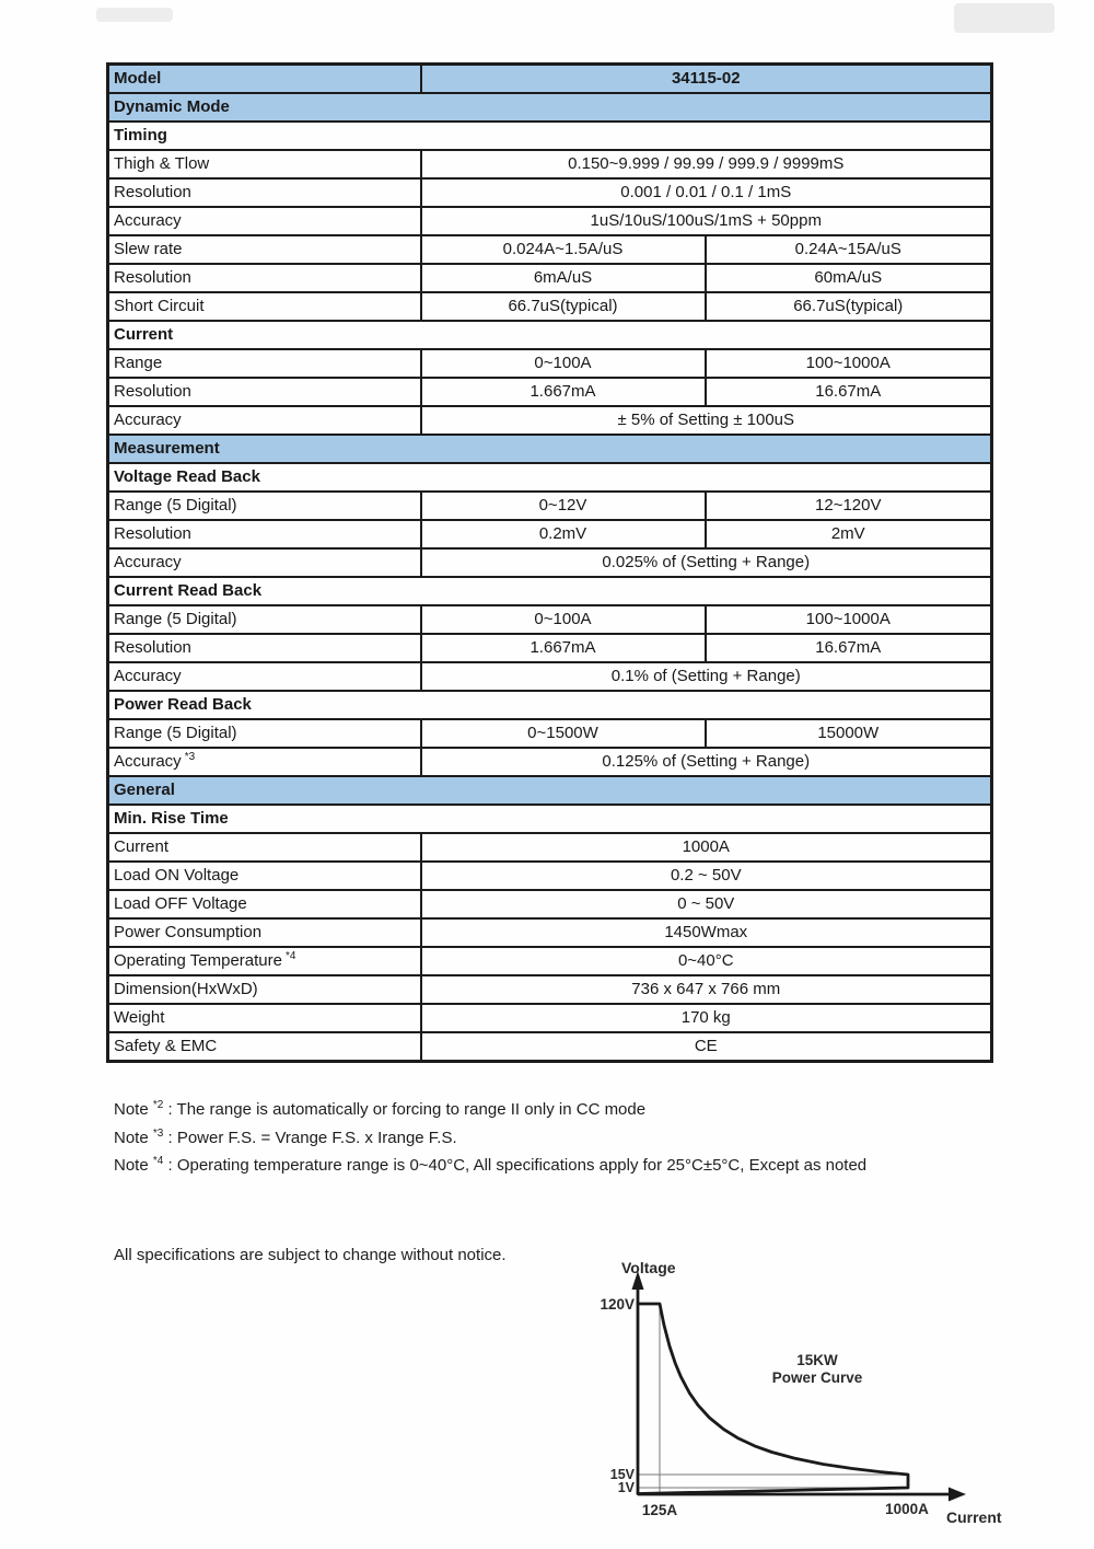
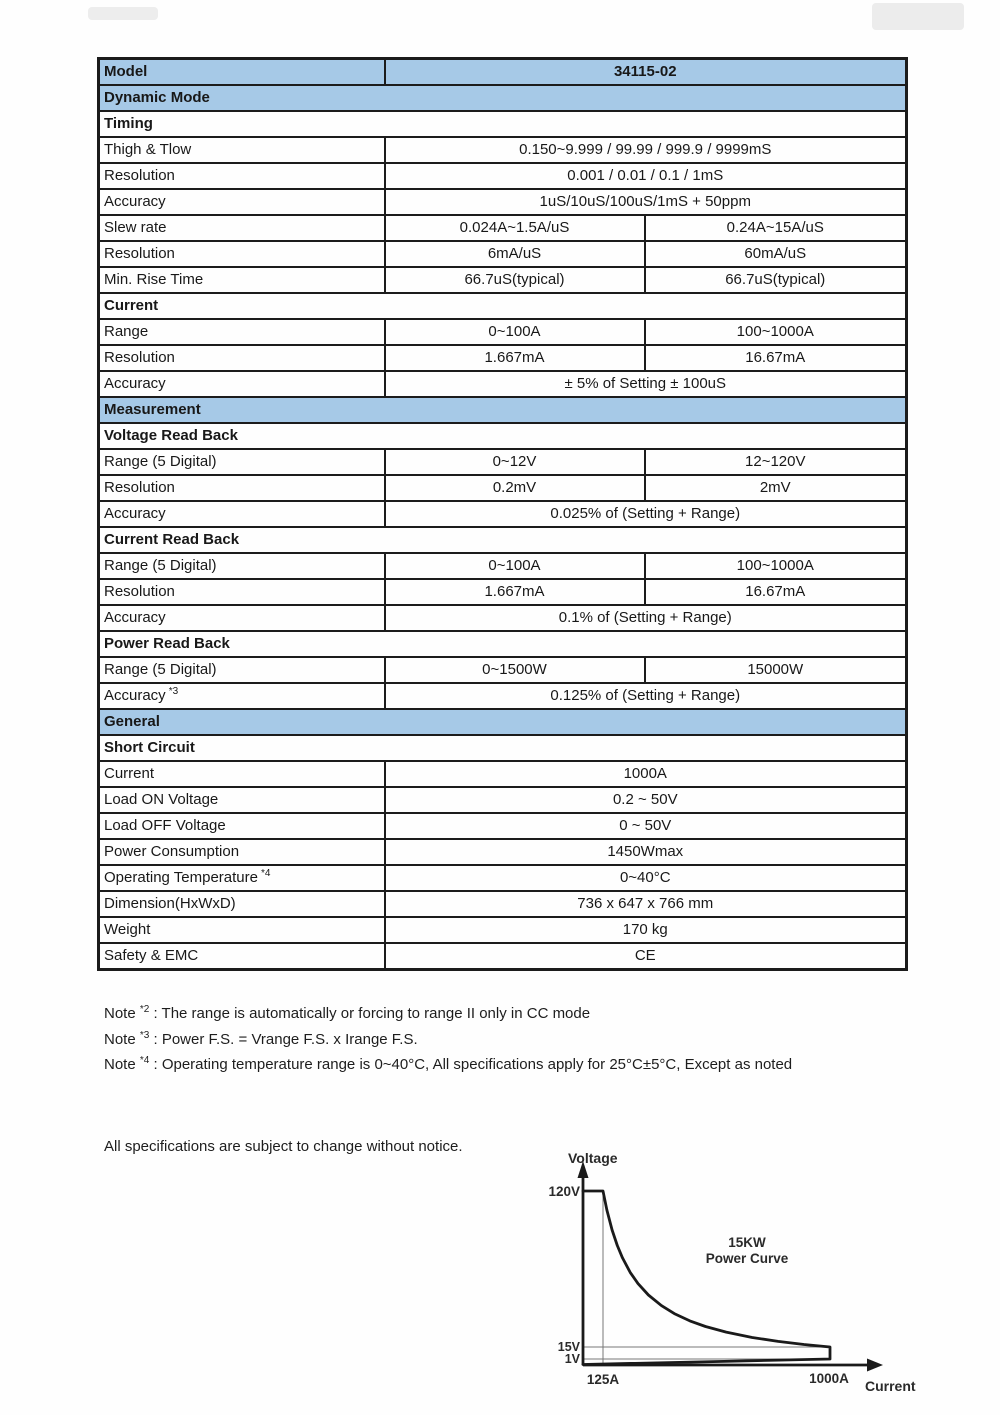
  Model	34115-02
  Dynamic Mode
  Timing
  Thigh & Tlow	0.150~9.999 / 99.99 / 999.9 / 9999mS
  Resolution	0.001 / 0.01 / 0.1 / 1mS
  Accuracy	1uS/10uS/100uS/1mS + 50ppm
  Slew rate	0.024A~1.5A/uS	0.24A~15A/uS
  Resolution	6mA/uS	60mA/uS
- Short Circuit	66.7uS(typical)	66.7uS(typical)
+ Min. Rise Time	66.7uS(typical)	66.7uS(typical)
  Current
  Range	0~100A	100~1000A
  Resolution	1.667mA	16.67mA
  Accuracy	± 5% of Setting ± 100uS
  Measurement
  Voltage Read Back
  Range (5 Digital)	0~12V	12~120V
  Resolution	0.2mV	2mV
  Accuracy	0.025% of (Setting + Range)
  Current Read Back
  Range (5 Digital)	0~100A	100~1000A
  Resolution	1.667mA	16.67mA
  Accuracy	0.1% of (Setting + Range)
  Power Read Back
  Range (5 Digital)	0~1500W	15000W
  Accuracy *3	0.125% of (Setting + Range)
  General
- Min. Rise Time
+ Short Circuit
  Current	1000A
  Load ON Voltage	0.2 ~ 50V
  Load OFF Voltage	0 ~ 50V
  Power Consumption	1450Wmax
  Operating Temperature *4	0~40°C
  Dimension(HxWxD)	736 x 647 x 766 mm
  Weight	170 kg
  Safety & EMC	CE
  Note *2 : The range is automatically or forcing to range II only in CC mode
  Note *3 : Power F.S. = Vrange F.S. x Irange F.S.
  Note *4 : Operating temperature range is 0~40°C, All specifications apply for 25°C±5°C, Except as noted
  All specifications are subject to change without notice.
  Voltage
  Current
  120V
  15V
  1V
  125A
  1000A
  15KW
  Power Curve
